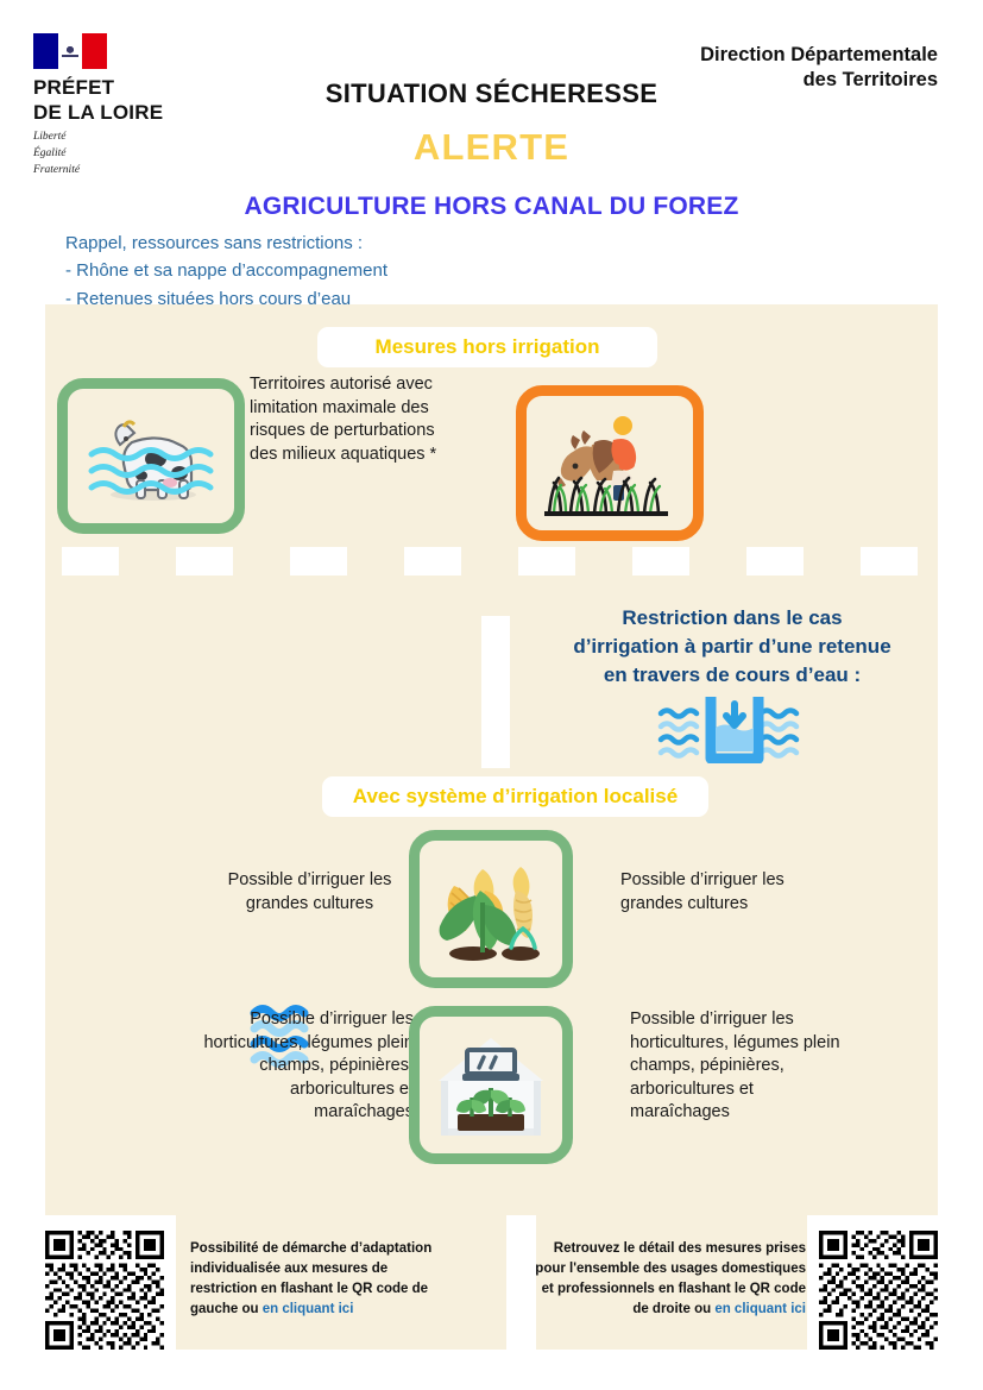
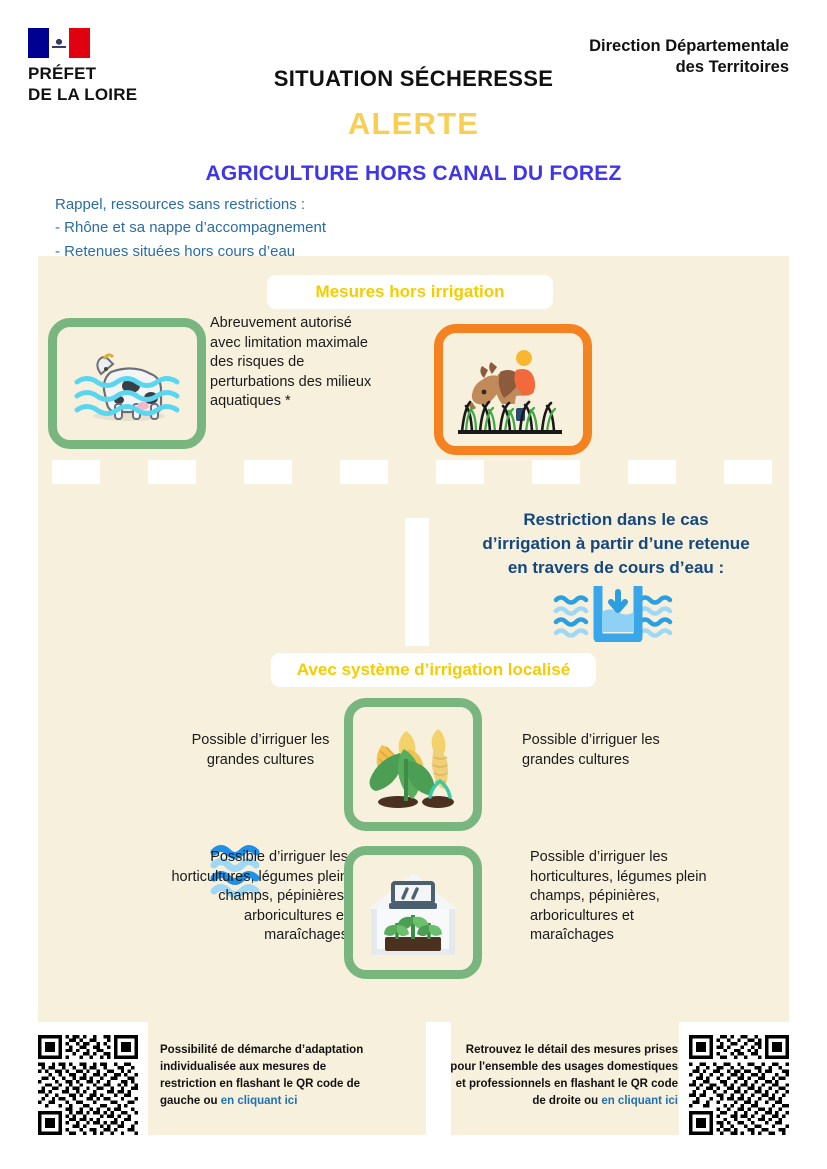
  PRÉFET
  DE LA LOIRE
- Liberté
- Égalité
- Fraternité
  Direction Départementale
  des Territoires
  SITUATION SÉCHERESSE
  ALERTE
  AGRICULTURE HORS CANAL DU FOREZ
  Rappel, ressources sans restrictions :
  - Rhône et sa nappe d’accompagnement
  - Retenues situées hors cours d’eau
  Mesures hors irrigation
- Territoires autorisé avec limitation maximale des risques de perturbations des milieux aquatiques *
+ Abreuvement autorisé avec limitation maximale des risques de perturbations des milieux aquatiques *
  Restriction dans le cas
  d’irrigation à partir d’une retenue
  en travers de cours d’eau :
  Avec système d’irrigation localisé
  Possible d’irriguer les grandes cultures
  Possible d’irriguer les grandes cultures
  Possible d’irriguer les horticultures, légumes plei champs, pépinières arboricultures e maraîchage
  Possible d’irriguer les horticultures, légumes plein champs, pépinières, arboricultures et maraîchages
  Possibilité de démarche d’adaptation individualisée aux mesures de restriction en flashant le QR code de gauche ou en cliquant ici
  Retrouvez le détail des mesures prises pour l'ensemble des usages domestiques et professionnels en flashant le QR code de droite ou en cliquant ici
